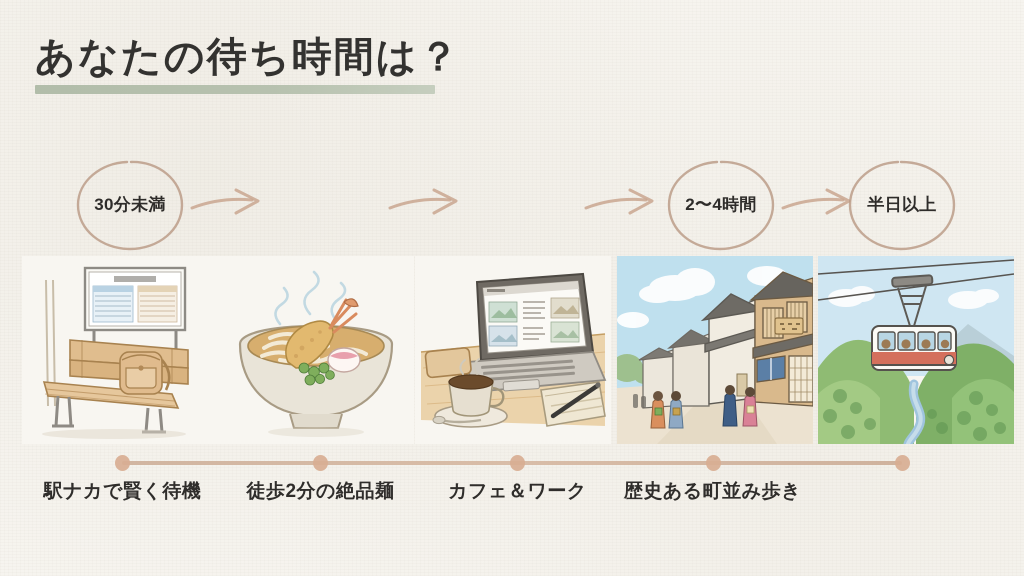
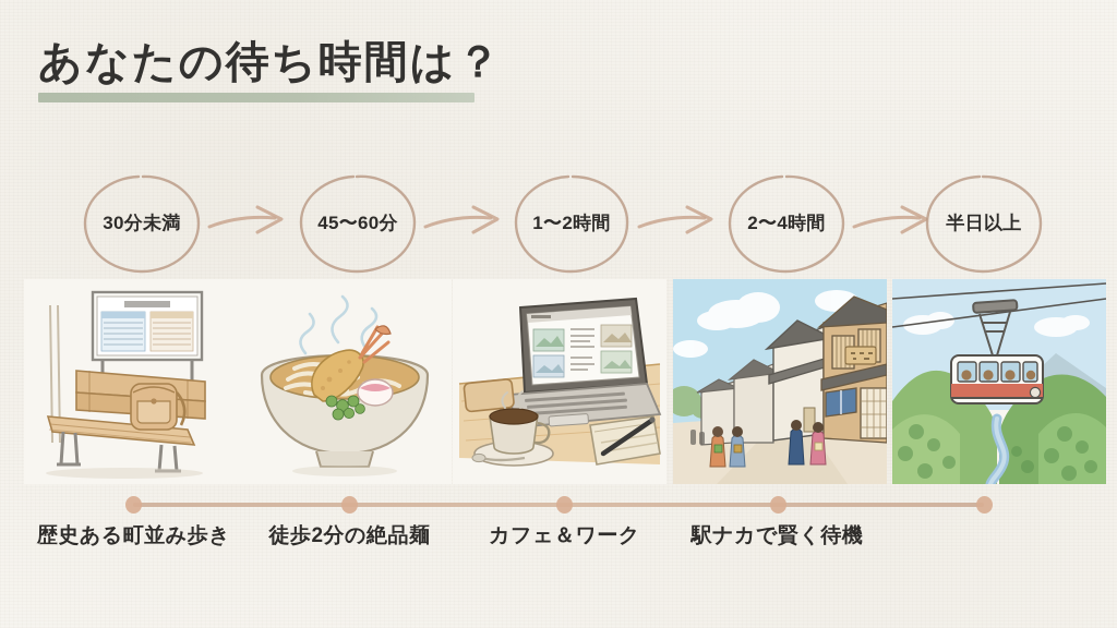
  あなたの待ち時間は？
  30分未満
+ 45〜60分
+ 1〜2時間
  2〜4時間
  半日以上
- 駅ナカで賢く待機
+ 歴史ある町並み歩き
  徒歩2分の絶品麺
  カフェ＆ワーク
- 歴史ある町並み歩き
+ 駅ナカで賢く待機
